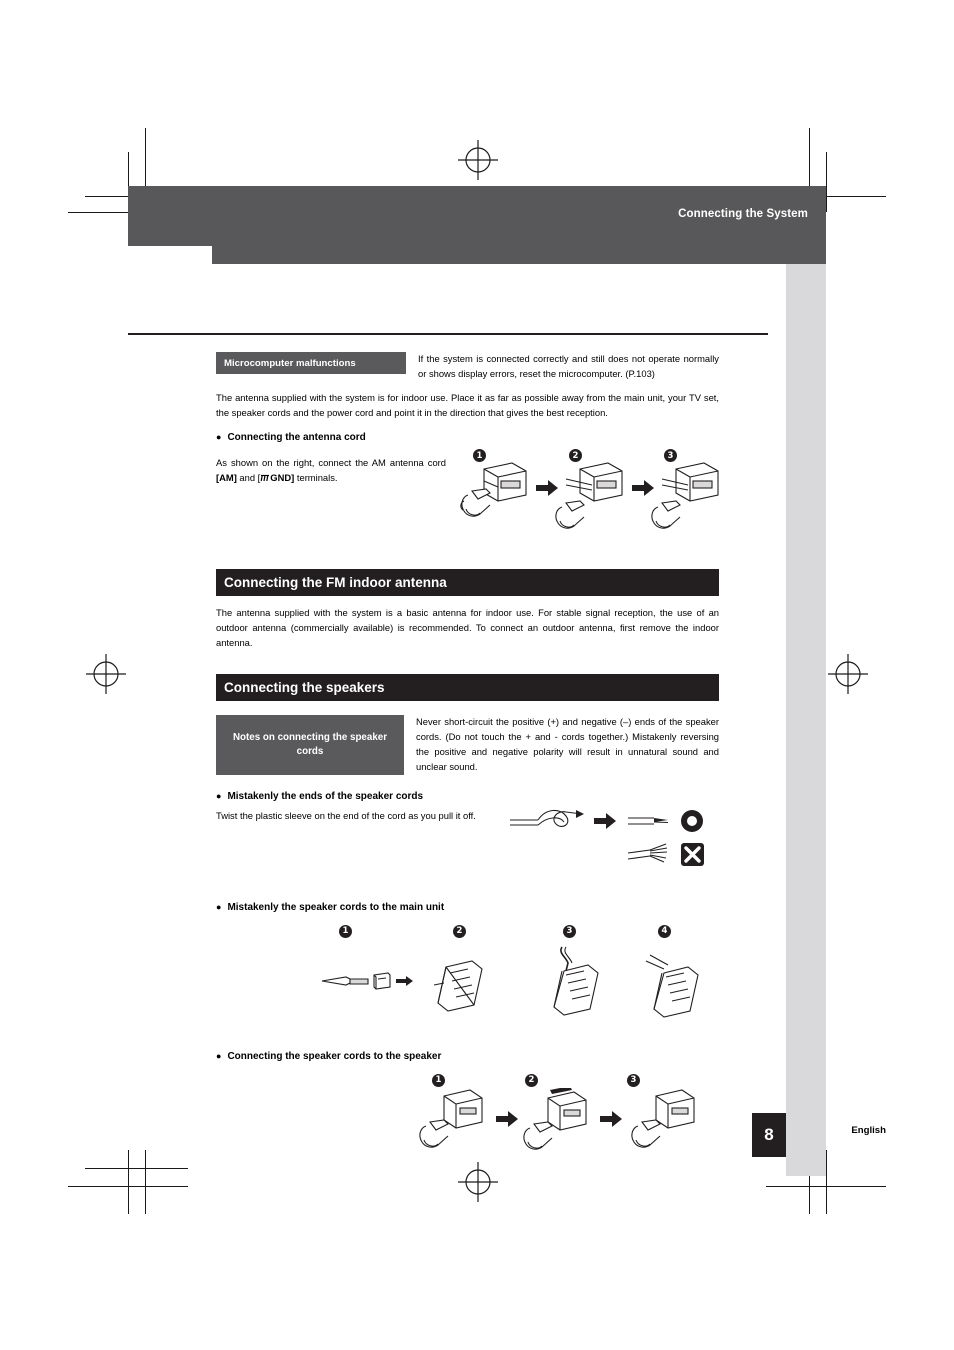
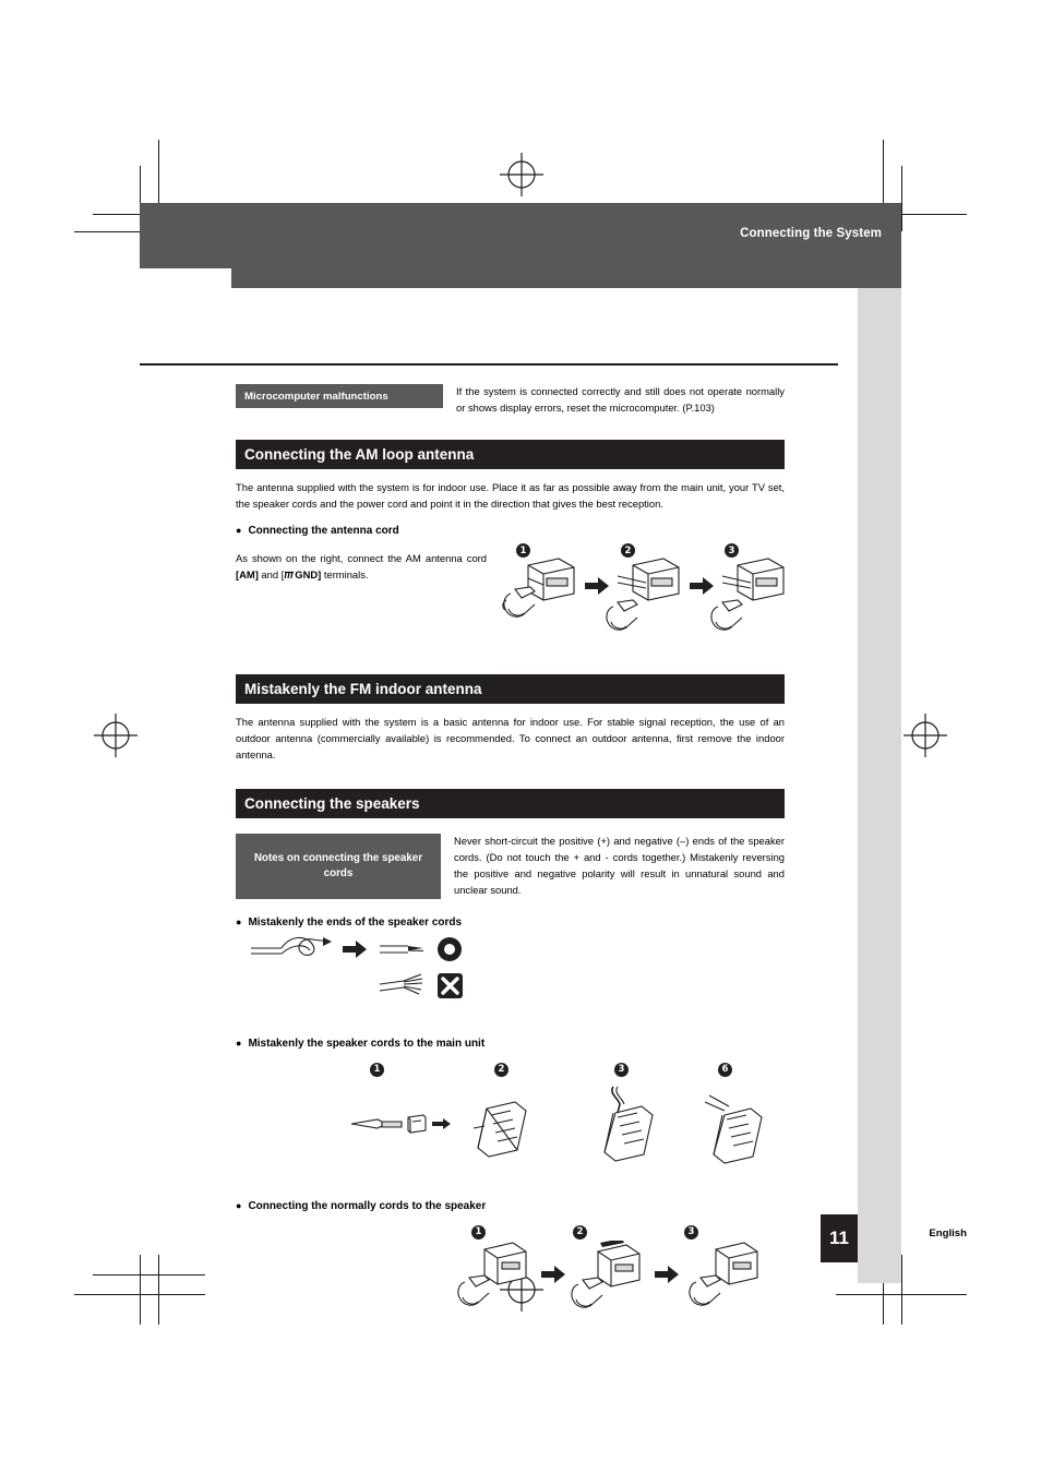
  Connecting the System
  Microcomputer malfunctions
  If the system is connected correctly and still does not operate normally or shows display errors, reset the microcomputer. (P.103)
+ Connecting the AM loop antenna
  The antenna supplied with the system is for indoor use. Place it as far as possible away from the main unit, your TV set, the speaker cords and the power cord and point it in the direction that gives the best reception.
  ●
  Connecting the antenna cord
  As shown on the right, connect the AM antenna cord [AM] and [ GND] terminals.
  1
  2
  3
- Connecting the FM indoor antenna
+ Mistakenly the FM indoor antenna
  The antenna supplied with the system is a basic antenna for indoor use. For stable signal reception, the use of an outdoor antenna (commercially available) is recommended. To connect an outdoor antenna, first remove the indoor antenna.
  Connecting the speakers
  Notes on connecting the speaker cords
  Never short-circuit the positive (+) and negative (–) ends of the speaker cords. (Do not touch the + and - cords together.) Mistakenly reversing the positive and negative polarity will result in unnatural sound and unclear sound.
  ●
  Mistakenly the ends of the speaker cords
- Twist the plastic sleeve on the end of the cord as you pull it off.
  ●
  Mistakenly the speaker cords to the main unit
  1
  2
  3
- 4
+ 6
  ●
- Connecting the speaker cords to the speaker
+ Connecting the normally cords to the speaker
  1
  2
  3
  English
- 8
+ 11
